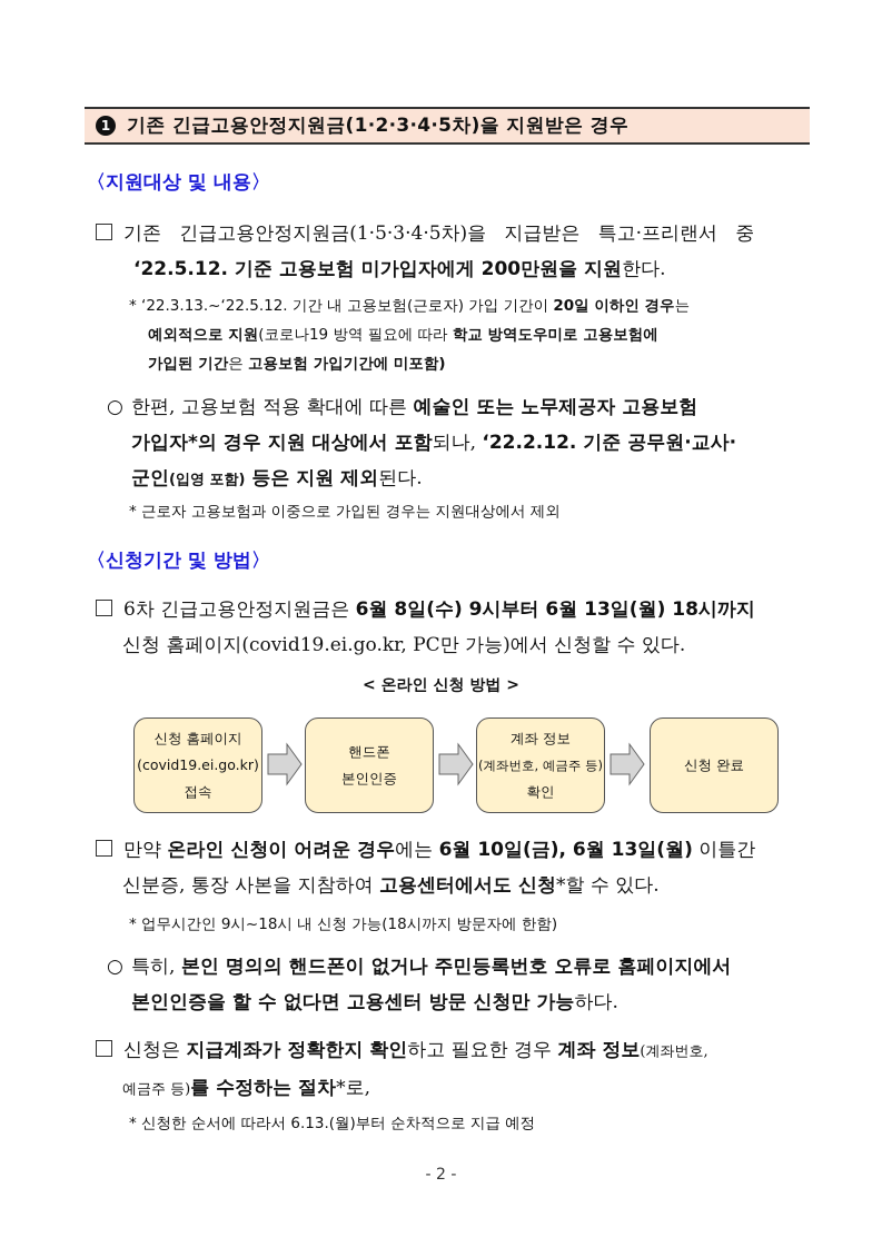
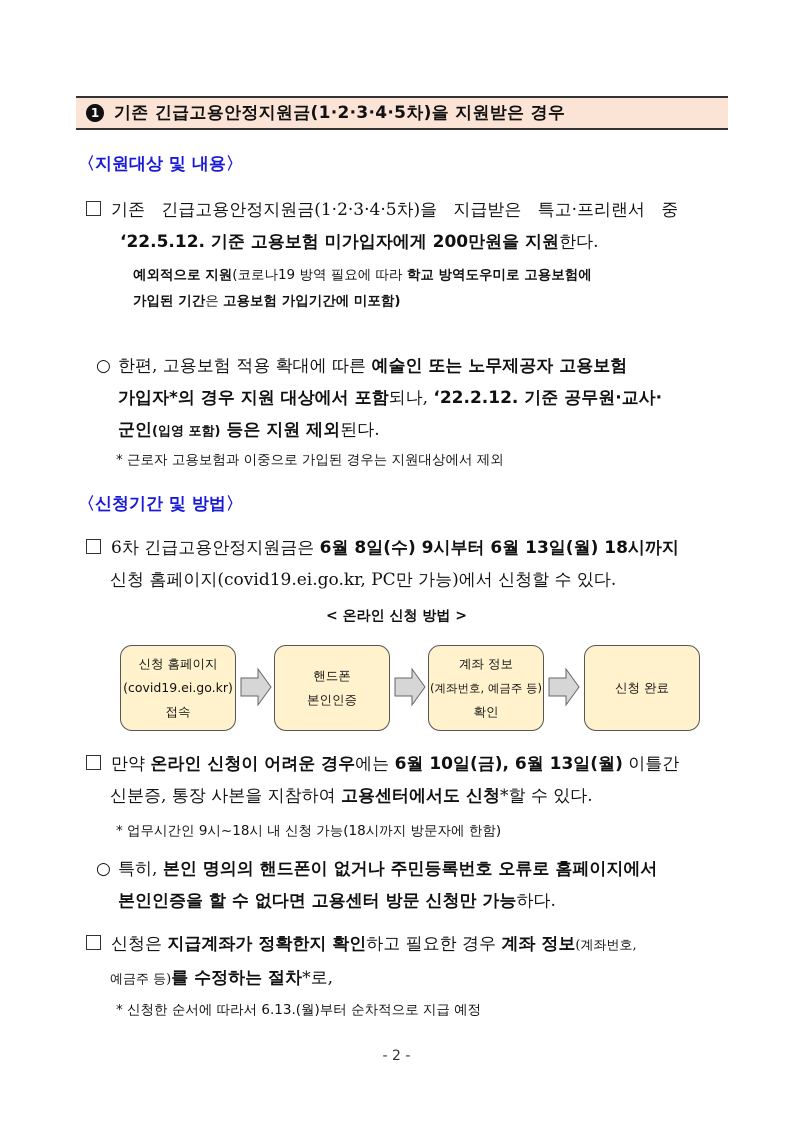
  1
  기존 긴급고용안정지원금(1·2·3·4·5차)을 지원받은 경우
  〈지원대상 및 내용〉
- 기존 긴급고용안정지원금(1·5·3·4·5차)을 지급받은 특고·프리랜서 중
+ 기존 긴급고용안정지원금(1·2·3·4·5차)을 지급받은 특고·프리랜서 중
  ‘22.5.12. 기준 고용보험 미가입자에게 200만원을 지원한다.
- * ‘22.3.13.~‘22.5.12. 기간 내 고용보험(근로자) 가입 기간이 20일 이하인 경우는
  예외적으로 지원(코로나19 방역 필요에 따라 학교 방역도우미로 고용보험에
  가입된 기간은 고용보험 가입기간에 미포함)
  ○ 한편, 고용보험 적용 확대에 따른 예술인 또는 노무제공자 고용보험
  가입자*의 경우 지원 대상에서 포함되나, ‘22.2.12. 기준 공무원·교사·
  군인(입영 포함) 등은 지원 제외된다.
  * 근로자 고용보험과 이중으로 가입된 경우는 지원대상에서 제외
  〈신청기간 및 방법〉
  6차 긴급고용안정지원금은 6월 8일(수) 9시부터 6월 13일(월) 18시까지
  신청 홈페이지(covid19.ei.go.kr, PC만 가능)에서 신청할 수 있다.
  < 온라인 신청 방법 >
  신청 홈페이지
  (covid19.ei.go.kr)
  접속
  핸드폰
  본인인증
  계좌 정보
  (계좌번호, 예금주 등)
  확인
  신청 완료
  만약 온라인 신청이 어려운 경우에는 6월 10일(금), 6월 13일(월) 이틀간
  신분증, 통장 사본을 지참하여 고용센터에서도 신청*할 수 있다.
  * 업무시간인 9시~18시 내 신청 가능(18시까지 방문자에 한함)
  ○ 특히, 본인 명의의 핸드폰이 없거나 주민등록번호 오류로 홈페이지에서
  본인인증을 할 수 없다면 고용센터 방문 신청만 가능하다.
  신청은 지급계좌가 정확한지 확인하고 필요한 경우 계좌 정보(계좌번호,
  예금주 등)를 수정하는 절차*로,
  * 신청한 순서에 따라서 6.13.(월)부터 순차적으로 지급 예정
  - 2 -
